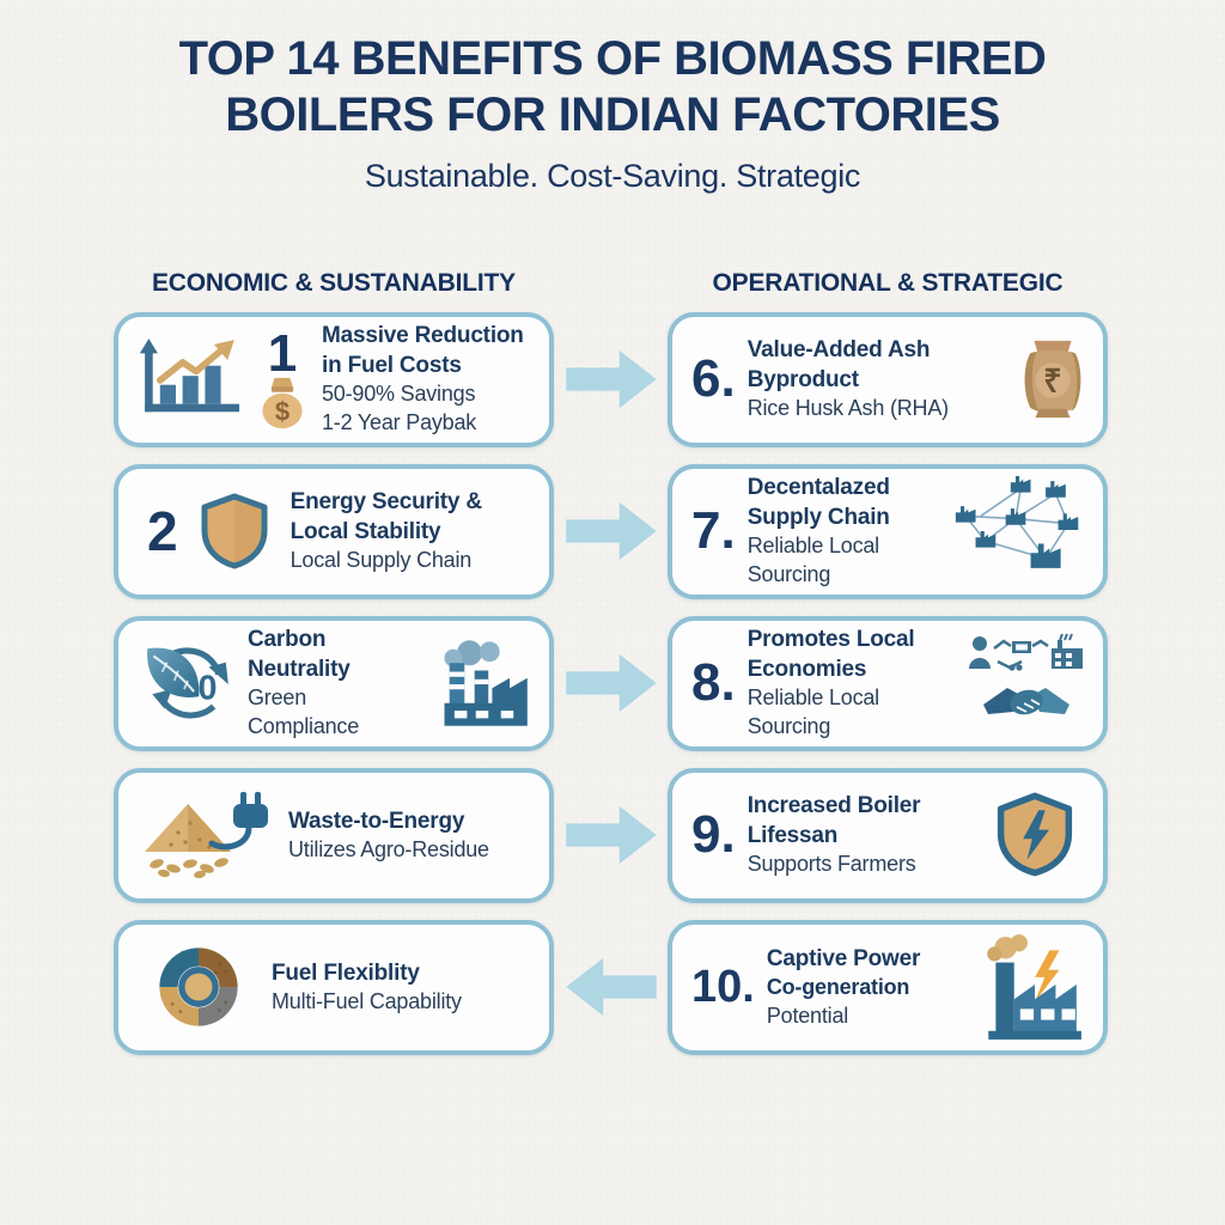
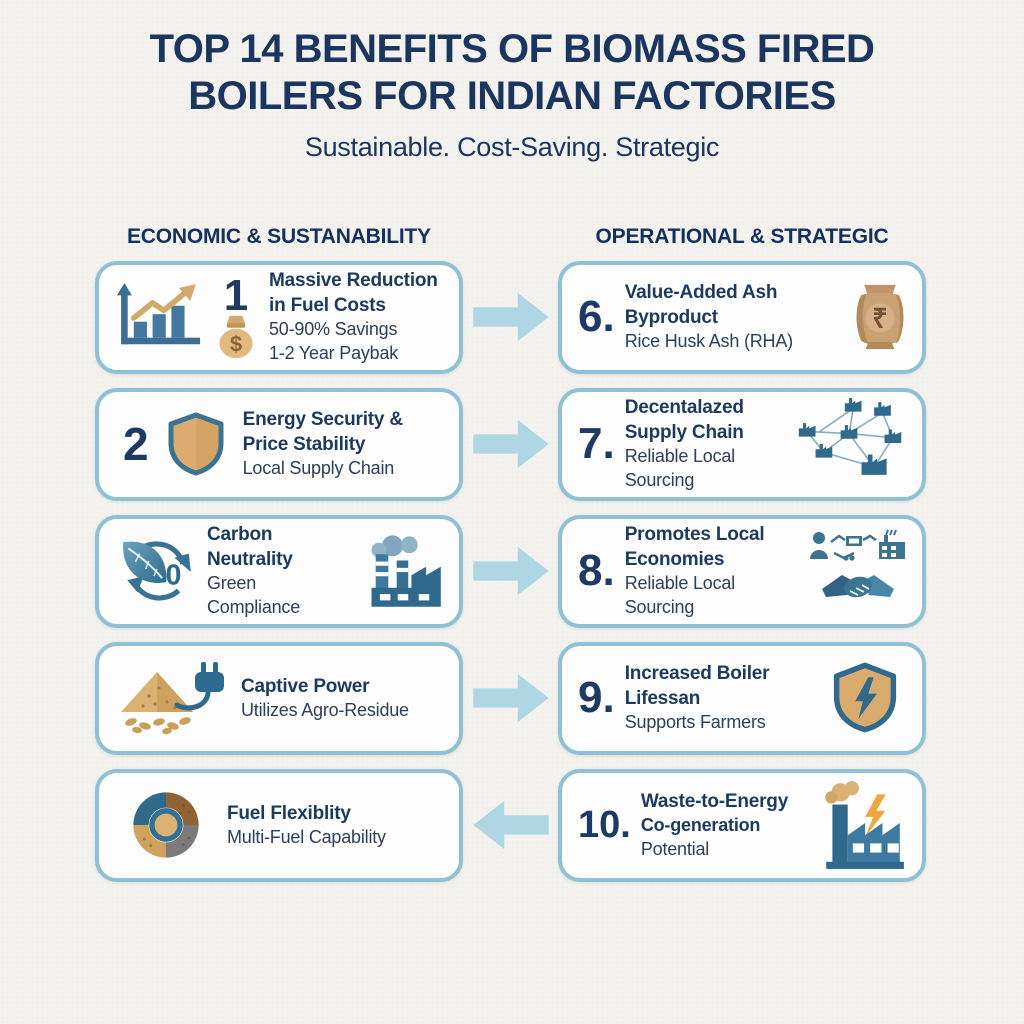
  TOP 14 BENEFITS OF BIOMASS FIRED
  BOILERS FOR INDIAN FACTORIES
  Sustainable. Cost-Saving. Strategic
  ECONOMIC & SUSTANABILITY
  OPERATIONAL & STRATEGIC
  1
  $
  Massive Reduction in Fuel Costs
  50-90% Savings
  1-2 Year Paybak
  6.
  Value-Added Ash Byproduct
  Rice Husk Ash (RHA)
  ₹
  2
- Energy Security & Local Stability
+ Energy Security & Price Stability
  Local Supply Chain
  7.
  Decentalazed Supply Chain
  Reliable Local Sourcing
  0
  Carbon Neutrality
  Green Compliance
  8.
  Promotes Local Economies
  Reliable Local Sourcing
- Waste-to-Energy
+ Captive Power
  Utilizes Agro-Residue
  9.
  Increased Boiler Lifessan
  Supports Farmers
  Fuel Flexiblity
  Multi-Fuel Capability
  10.
- Captive Power
+ Waste-to-Energy
  Co-generation Potential
